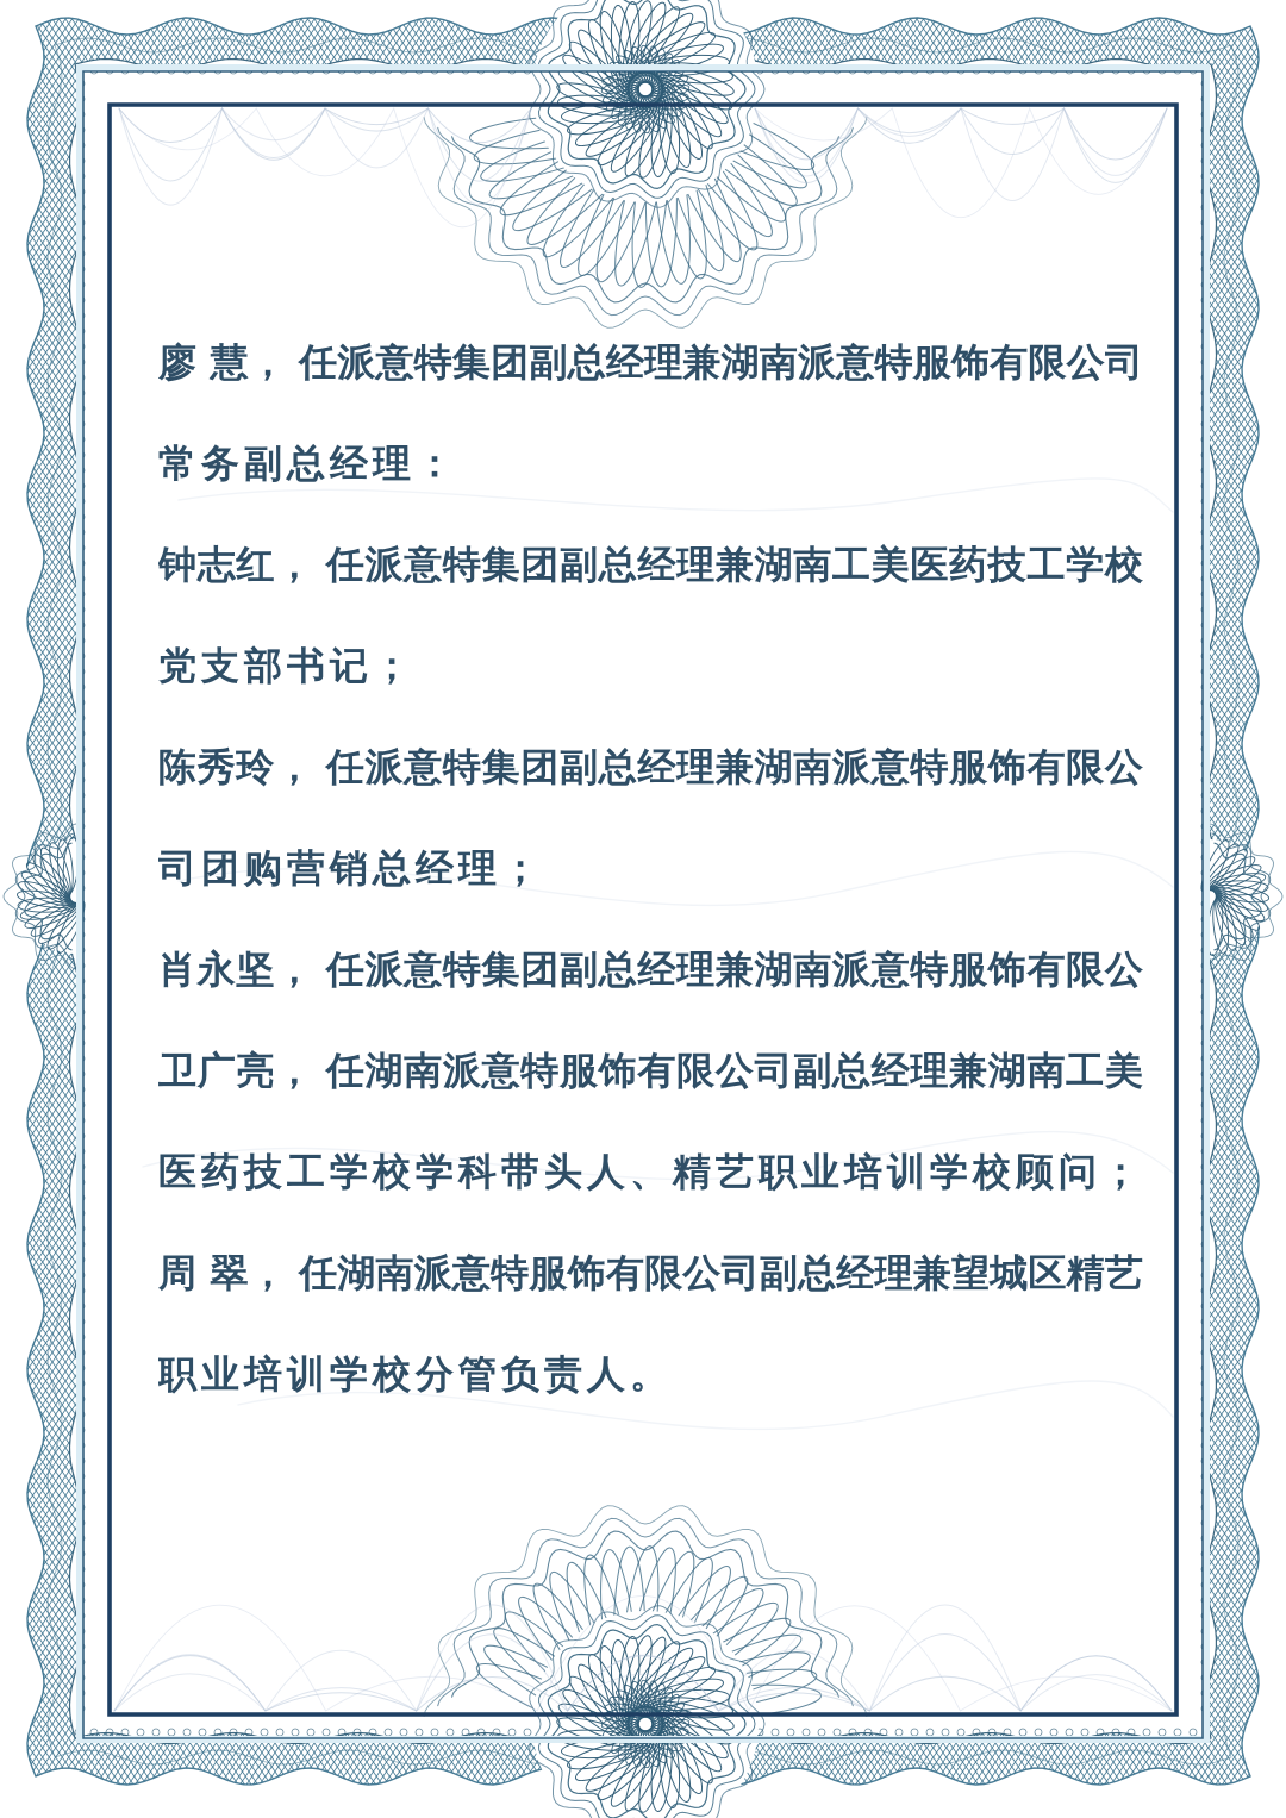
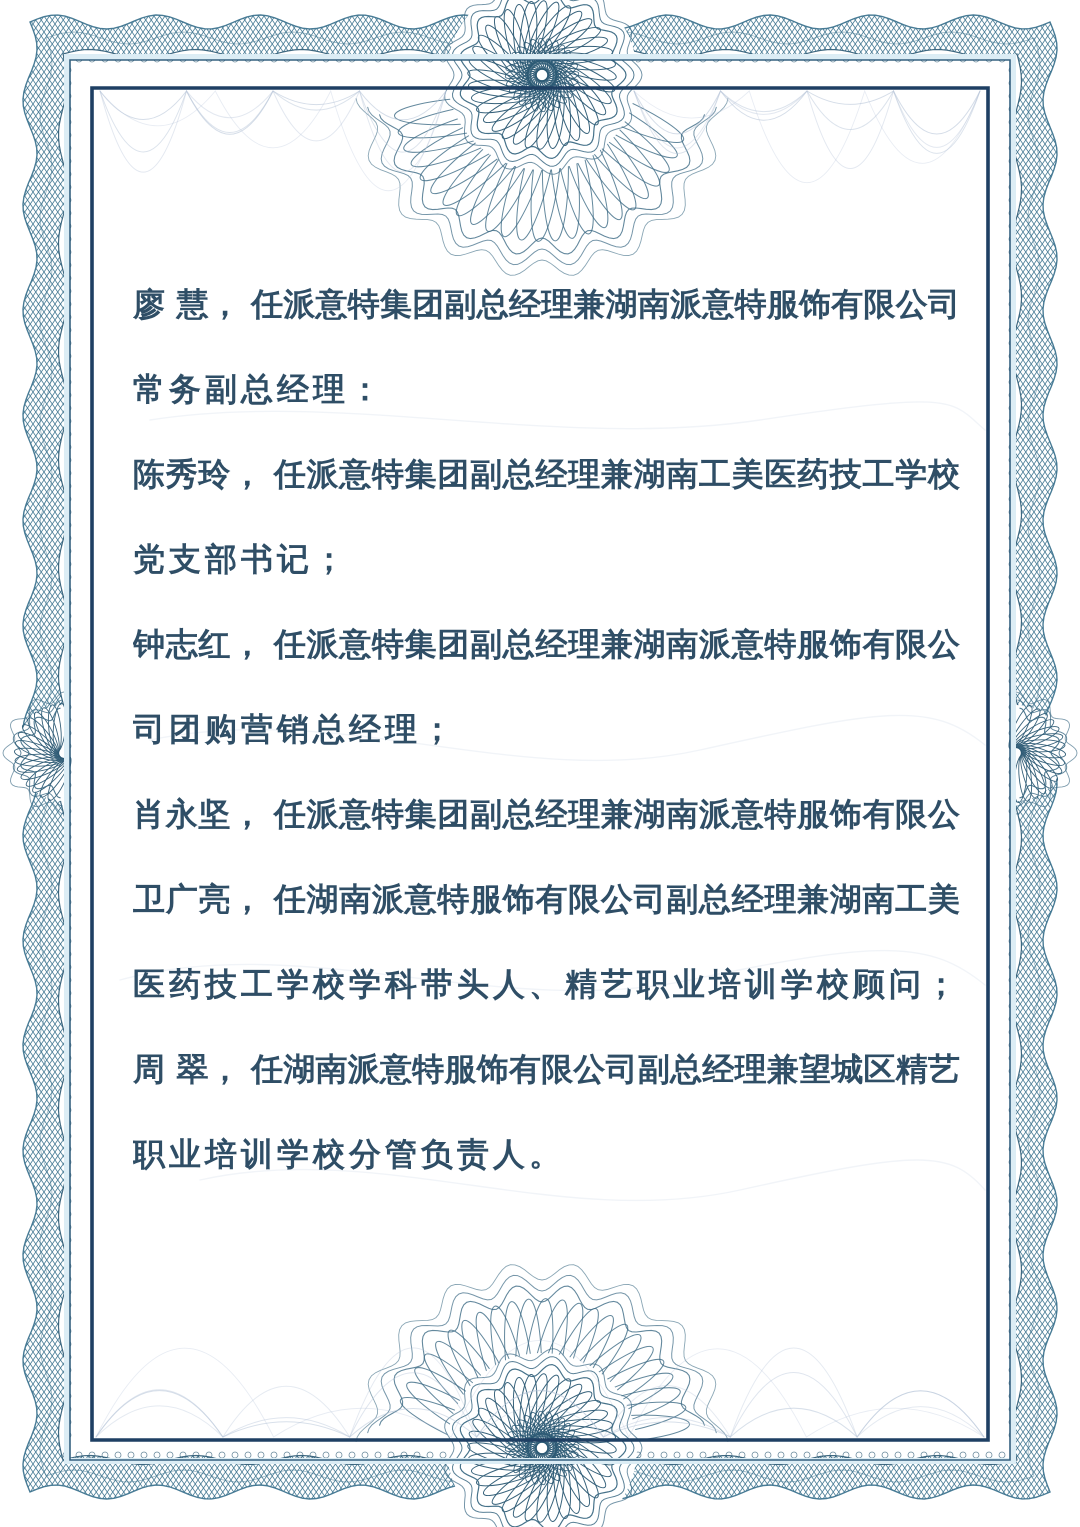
  廖 慧， 任派意特集团副总经理兼湖南派意特服饰有限公司
  常务副总经理：
- 钟志红， 任派意特集团副总经理兼湖南工美医药技工学校
+ 陈秀玲， 任派意特集团副总经理兼湖南工美医药技工学校
  党支部书记；
- 陈秀玲， 任派意特集团副总经理兼湖南派意特服饰有限公
+ 钟志红， 任派意特集团副总经理兼湖南派意特服饰有限公
  司团购营销总经理；
  肖永坚， 任派意特集团副总经理兼湖南派意特服饰有限公
  卫广亮， 任湖南派意特服饰有限公司副总经理兼湖南工美
  医药技工学校学科带头人、精艺职业培训学校顾问；
  周 翠， 任湖南派意特服饰有限公司副总经理兼望城区精艺
  职业培训学校分管负责人。
